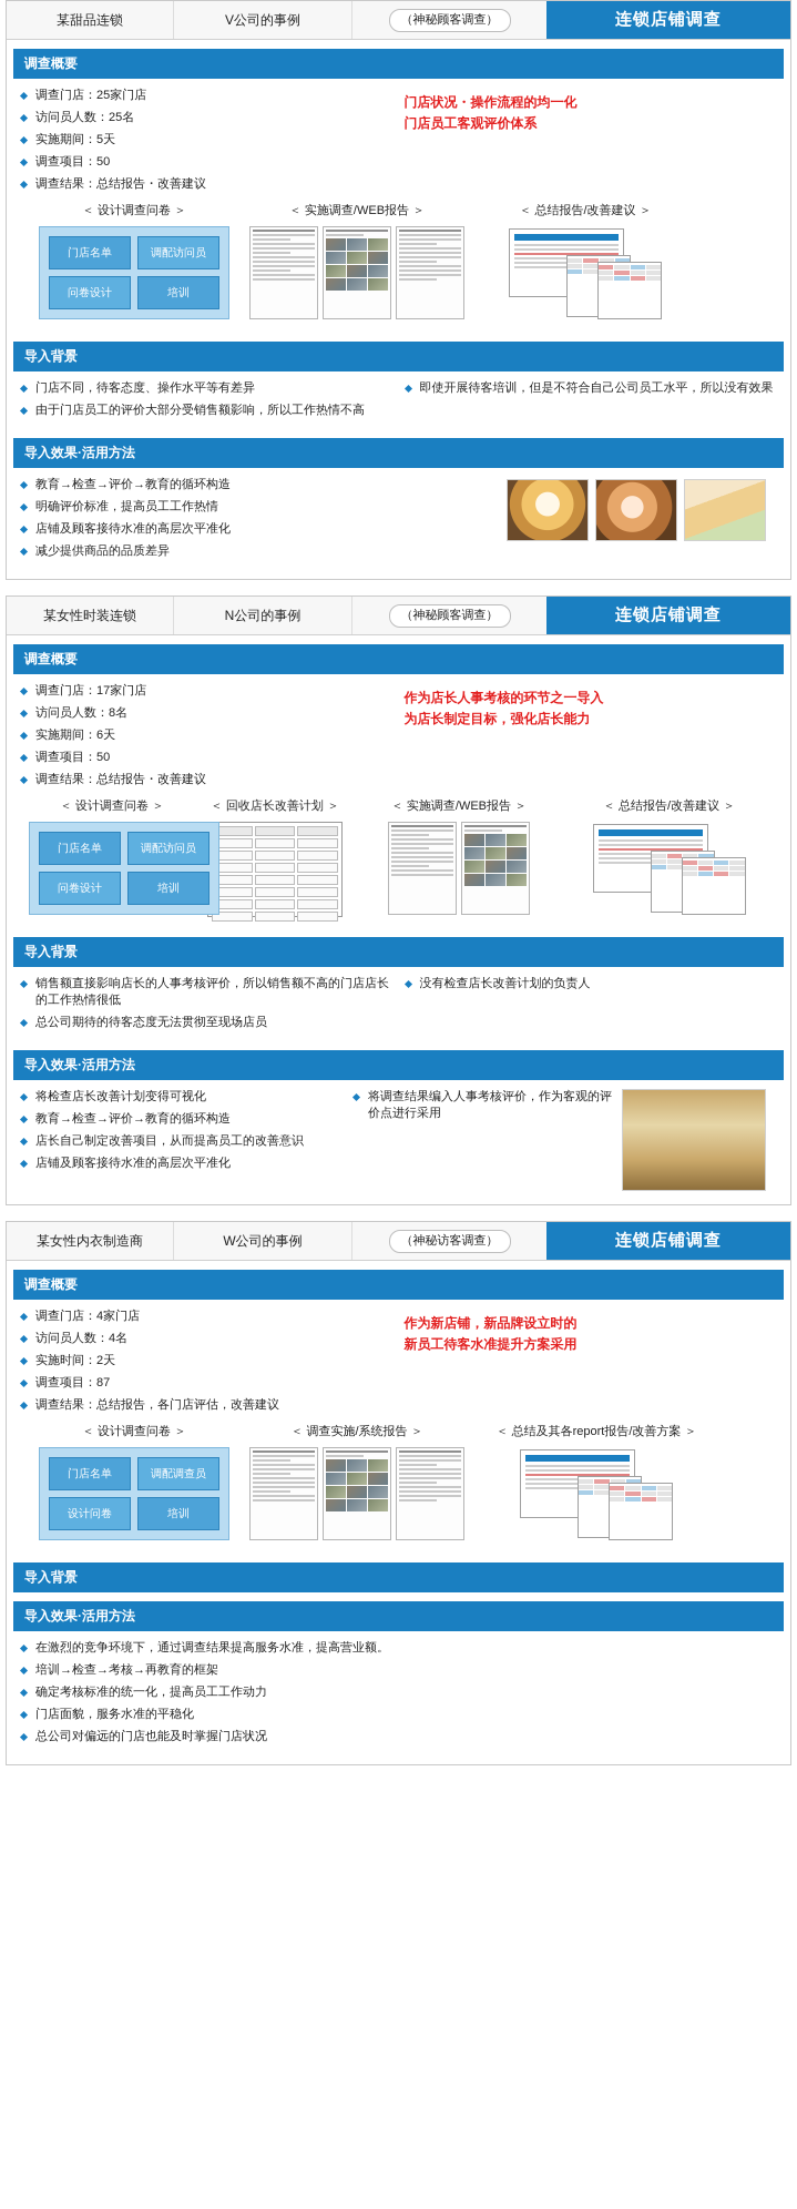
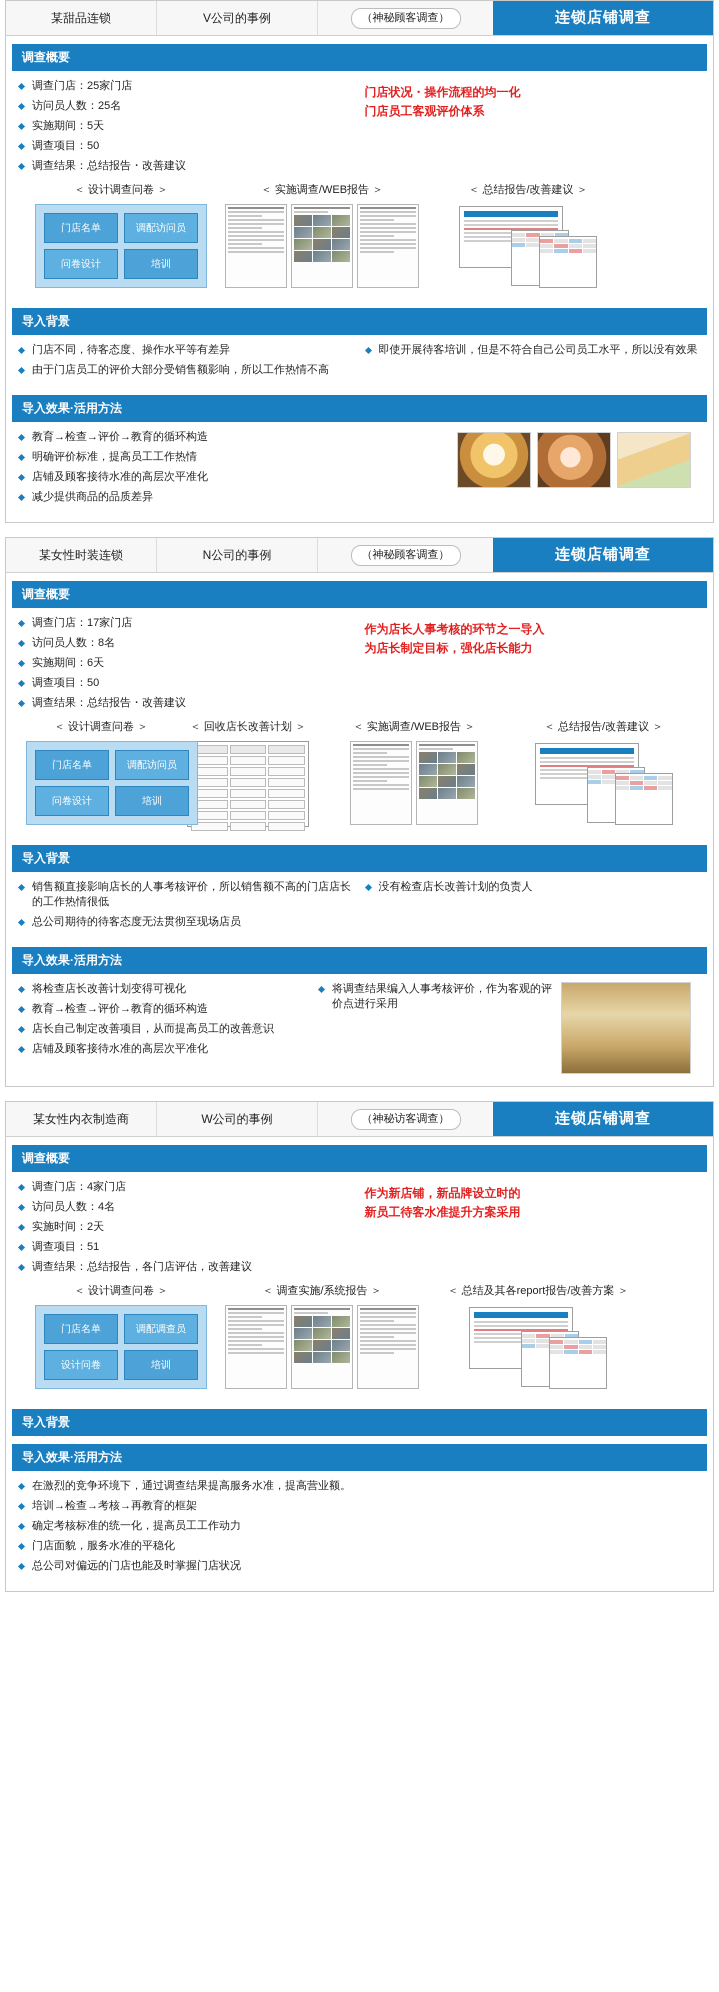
  某甜品连锁
  V公司的事例
  （神秘顾客调查）
  连锁店铺调查
  调查概要
  调查门店：25家门店
  访问员人数：25名
  实施期间：5天
  调查项目：50
  调查结果：总结报告・改善建议
  门店状况・操作流程的均一化
  门店员工客观评价体系
  ＜ 设计调查问卷 ＞
  门店名单
  调配访问员
  问卷设计
  培训
  ＜ 实施调查/WEB报告 ＞
  ＜ 总结报告/改善建议 ＞
  导入背景
  门店不同，待客态度、操作水平等有差异
  由于门店员工的评价大部分受销售额影响，所以工作热情不高
  即使开展待客培训，但是不符合自己公司员工水平，所以没有效果
  导入效果·活用方法
  教育→检查→评价→教育的循环构造
  明确评价标准，提高员工工作热情
  店铺及顾客接待水准的高层次平准化
  减少提供商品的品质差异
  某女性时装连锁
  N公司的事例
  （神秘顾客调查）
  连锁店铺调查
  调查概要
  调查门店：17家门店
  访问员人数：8名
  实施期间：6天
  调查项目：50
  调查结果：总结报告・改善建议
  作为店长人事考核的环节之一导入
  为店长制定目标，强化店长能力
  ＜ 设计调查问卷 ＞
  门店名单
  调配访问员
  问卷设计
  培训
  ＜ 回收店长改善计划 ＞
  ＜ 实施调查/WEB报告 ＞
  ＜ 总结报告/改善建议 ＞
  导入背景
  销售额直接影响店长的人事考核评价，所以销售额不高的门店店长的工作热情很低
  总公司期待的待客态度无法贯彻至现场店员
  没有检查店长改善计划的负责人
  导入效果·活用方法
  将检查店长改善计划变得可视化
  教育→检查→评价→教育的循环构造
  店长自己制定改善项目，从而提高员工的改善意识
  店铺及顾客接待水准的高层次平准化
  将调查结果编入人事考核评价，作为客观的评价点进行采用
  某女性内衣制造商
  W公司的事例
  （神秘访客调查）
  连锁店铺调查
  调查概要
  调查门店：4家门店
  访问员人数：4名
  实施时间：2天
- 调查项目：87
+ 调查项目：51
  调查结果：总结报告，各门店评估，改善建议
  作为新店铺，新品牌设立时的
  新员工待客水准提升方案采用
  ＜ 设计调查问卷 ＞
  门店名单
  调配调查员
  设计问卷
  培训
  ＜ 调查实施/系统报告 ＞
  ＜ 总结及其各report报告/改善方案 ＞
  导入背景
  导入效果·活用方法
  在激烈的竞争环境下，通过调查结果提高服务水准，提高营业额。
  培训→检查→考核→再教育的框架
  确定考核标准的统一化，提高员工工作动力
  门店面貌，服务水准的平稳化
  总公司对偏远的门店也能及时掌握门店状况
